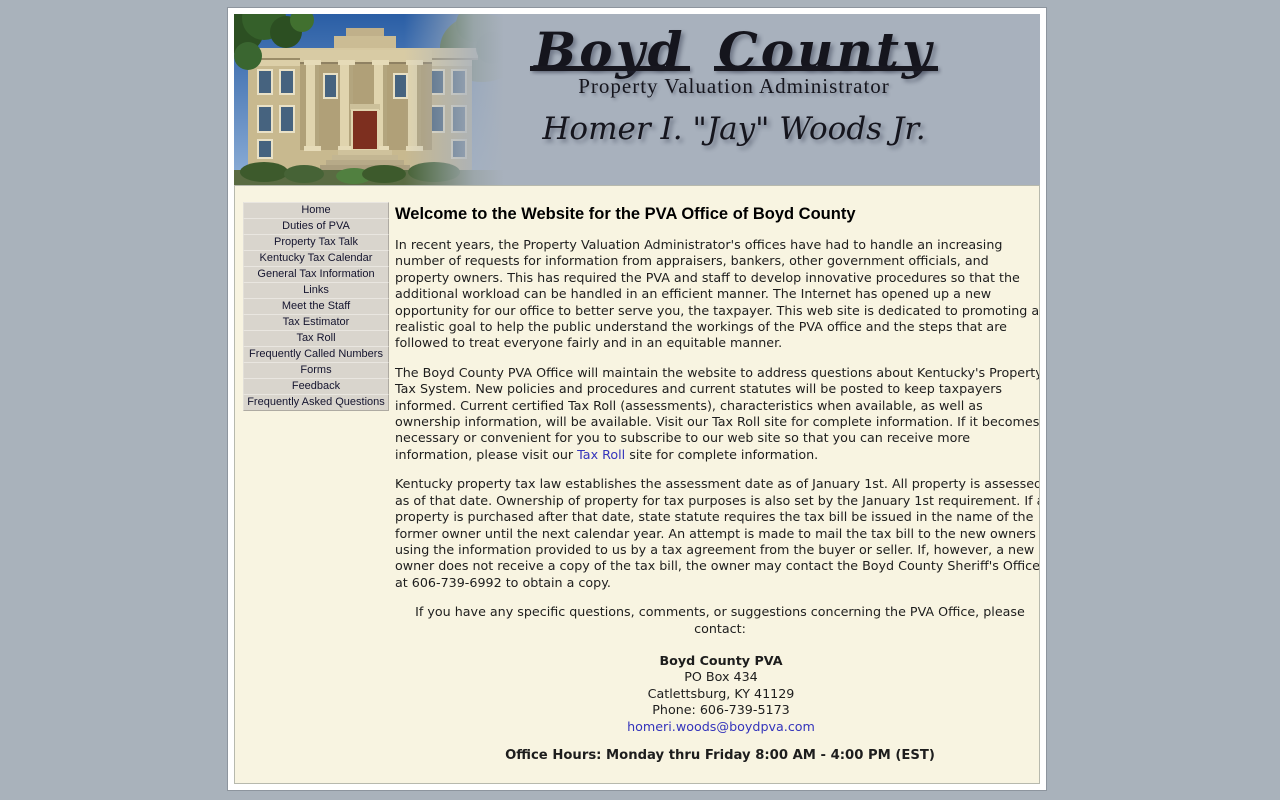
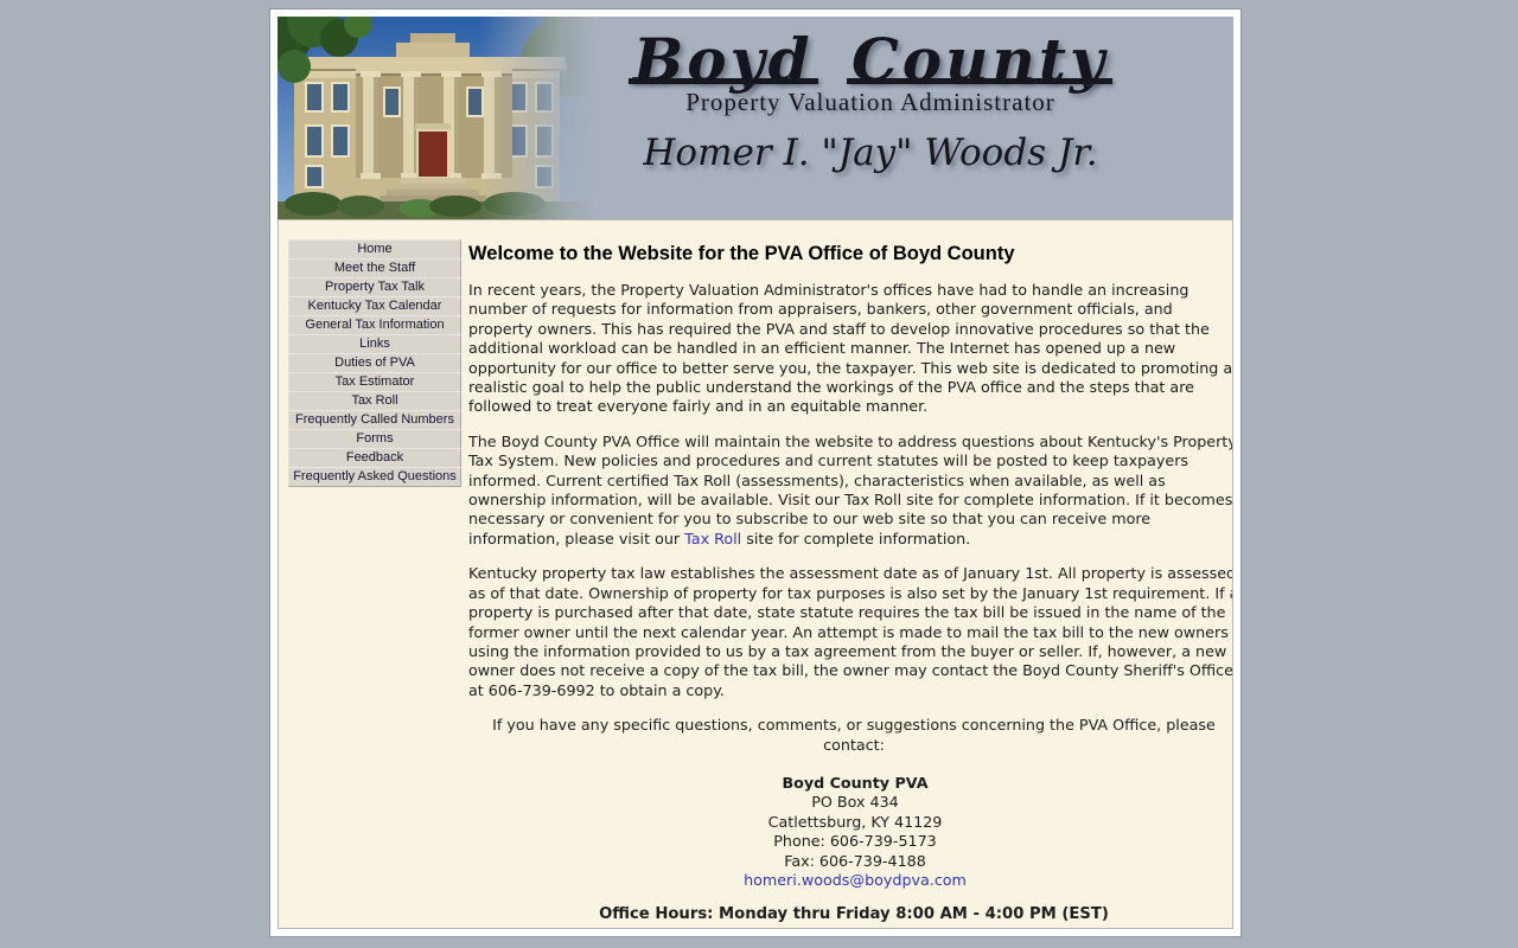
  Boyd County
  Property Valuation Administrator
  Homer I. "Jay" Woods Jr.
  Home
- Duties of PVA
+ Meet the Staff
  Property Tax Talk
  Kentucky Tax Calendar
  General Tax Information
  Links
- Meet the Staff
+ Duties of PVA
  Tax Estimator
  Tax Roll
  Frequently Called Numbers
  Forms
  Feedback
  Frequently Asked Questions
  Welcome to the Website for the PVA Office of Boyd County
  In recent years, the Property Valuation Administrator's offices have had to handle an increasing number of requests for information from appraisers, bankers, other government officials, and property owners. This has required the PVA and staff to develop innovative procedures so that the additional workload can be handled in an efficient manner. The Internet has opened up a new opportunity for our office to better serve you, the taxpayer. This web site is dedicated to promoting a realistic goal to help the public understand the workings of the PVA office and the steps that are followed to treat everyone fairly and in an equitable manner.
  The Boyd County PVA Office will maintain the website to address questions about Kentucky's Propert Tax System. New policies and procedures and current statutes will be posted to keep taxpayers informed. Current certified Tax Roll (assessments), characteristics when available, as well as ownership information, will be available. Visit our Tax Roll site for complete information. If it becomes necessary or convenient for you to subscribe to our web site so that you can receive more information, please visit our Tax Roll site for complete information.
  Kentucky property tax law establishes the assessment date as of January 1st. All property is assessed as of that date. Ownership of property for tax purposes is also set by the January 1st requirement. If property is purchased after that date, state statute requires the tax bill be issued in the name of the former owner until the next calendar year. An attempt is made to mail the tax bill to the new owners using the information provided to us by a tax agreement from the buyer or seller. If, however, a new owner does not receive a copy of the tax bill, the owner may contact the Boyd County Sheriff's Office at 606-739-6992 to obtain a copy.
  If you have any specific questions, comments, or suggestions concerning the PVA Office, please contact:
  Boyd County PVA
  PO Box 434
  Catlettsburg, KY 41129
  Phone: 606-739-5173
+ Fax: 606-739-4188
  homeri.woods@boydpva.com
  Office Hours: Monday thru Friday 8:00 AM - 4:00 PM (EST)
